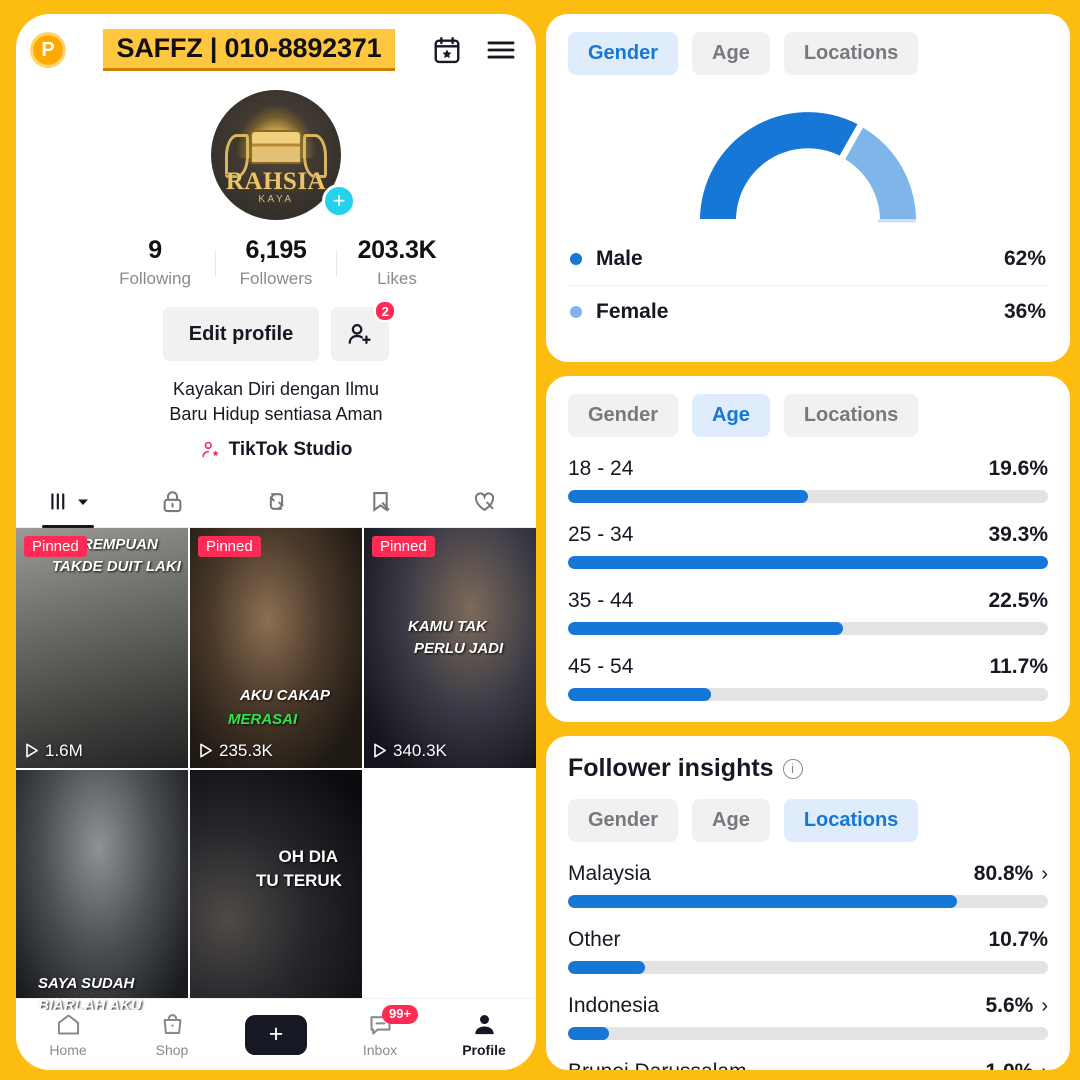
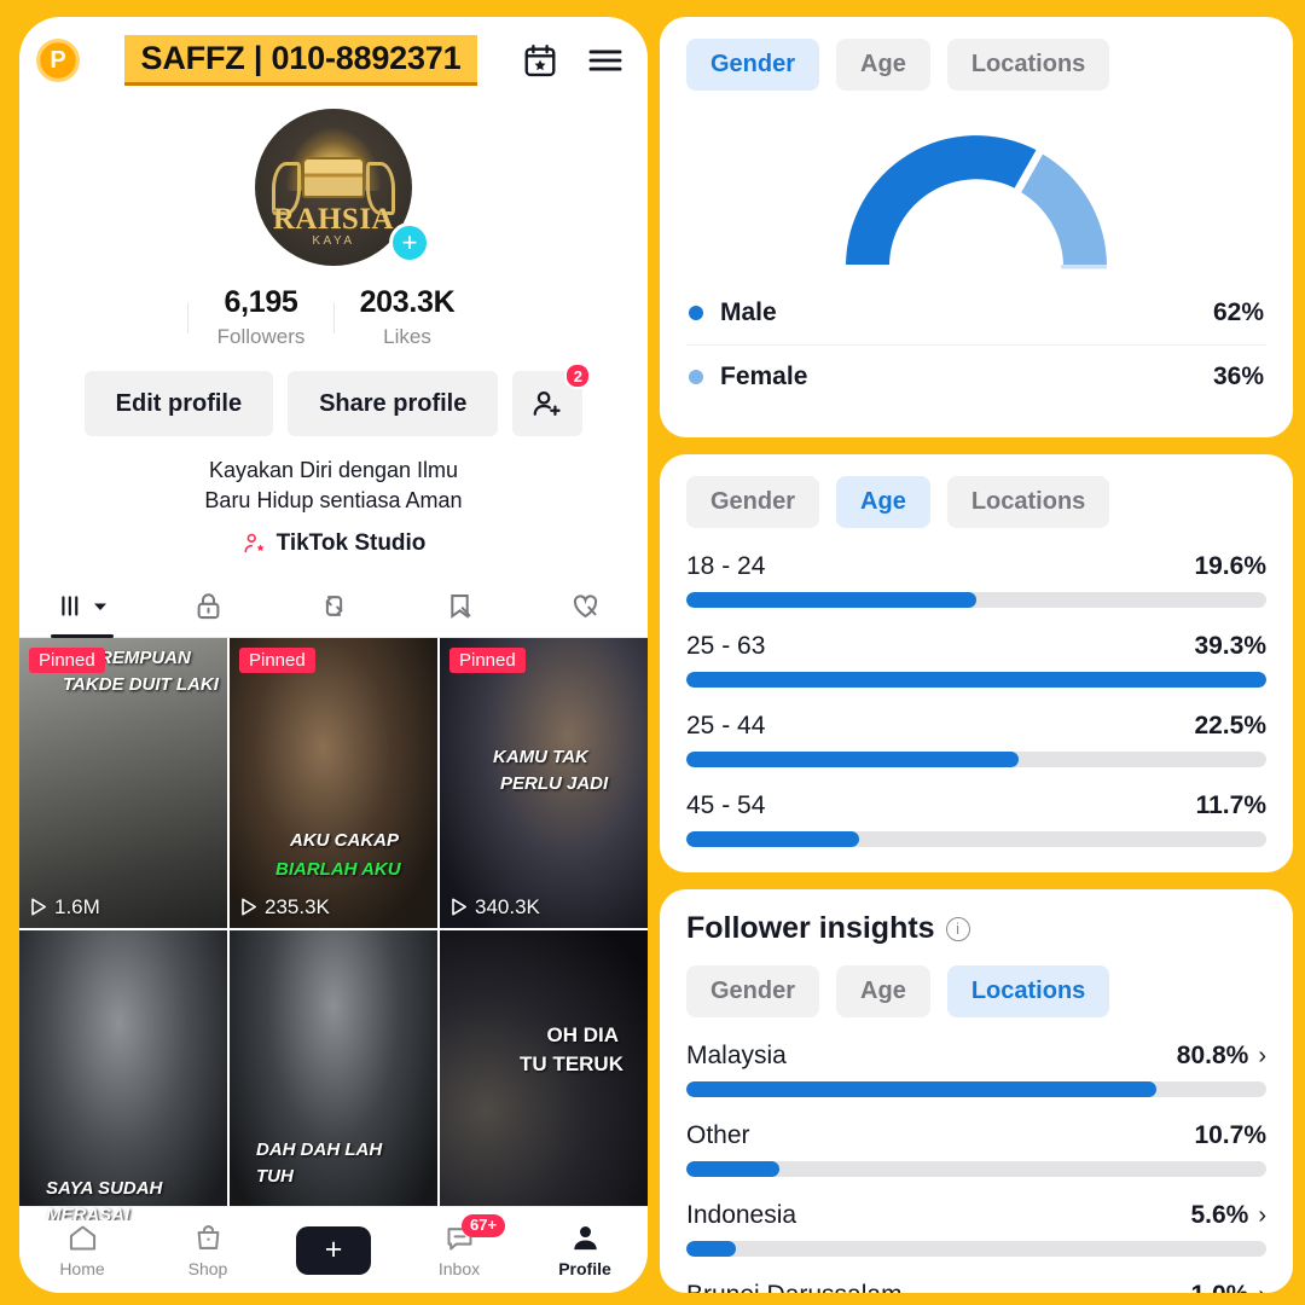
  P
  SAFFZ | 010-8892371
  RAHSIA
  KAYA
  +
- 9
- Following
  6,195
  Followers
  203.3K
  Likes
  Edit profile
+ Share profile
  2
  Kayakan Diri dengan Ilmu
  Baru Hidup sentiasa Aman
  TikTok Studio
  Pinned
  REMPUAN
  TAKDE DUIT LAKI
  1.6M
  Pinned
  AKU CAKAP
- MERASAI
+ BIARLAH AKU
  235.3K
  Pinned
  KAMU TAK
  PERLU JADI
  340.3K
  SAYA SUDAH
- BIARLAH AKU
+ MERASAI
+ DAH DAH LAH
+ TUH
  OH DIA
  TU TERUK
  Home
  Shop
  +
- 99+
+ 67+
  Inbox
  Profile
  Gender
  Age
  Locations
  Male
  62%
  Female
  36%
  Gender
  Age
  Locations
  18 - 24
  19.6%
- 25 - 34
+ 25 - 63
  39.3%
- 35 - 44
+ 25 - 44
  22.5%
  45 - 54
  11.7%
  Follower insights
  i
  Gender
  Age
  Locations
  Malaysia
  80.8%
  ›
  Other
  10.7%
  Indonesia
  5.6%
  ›
